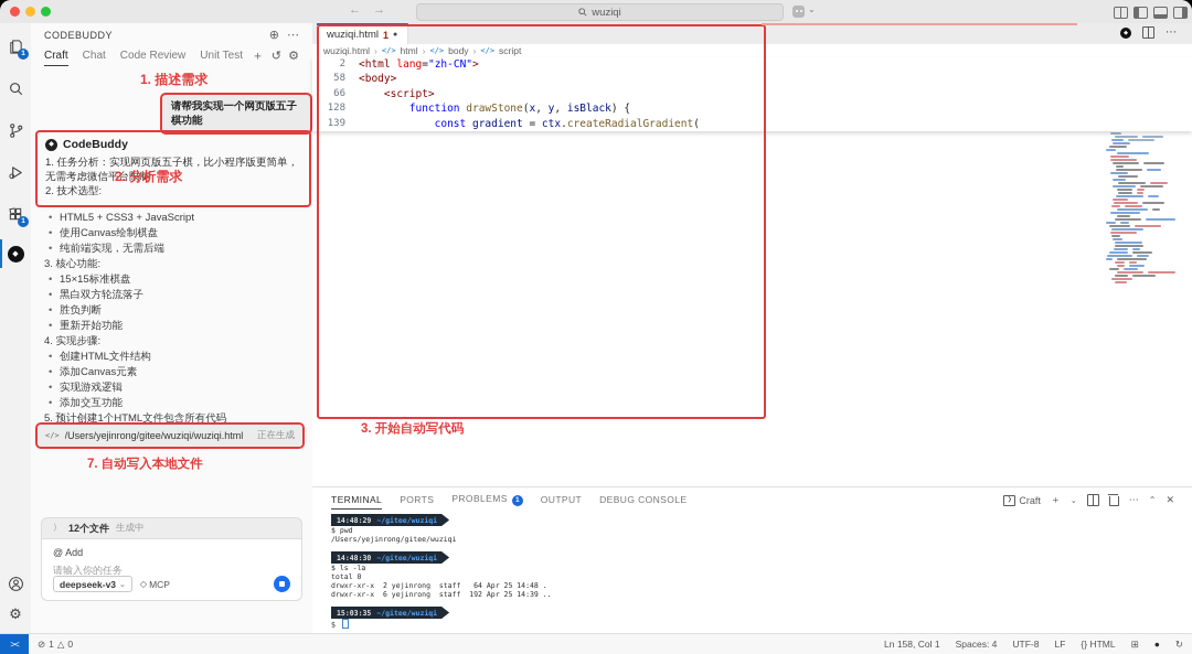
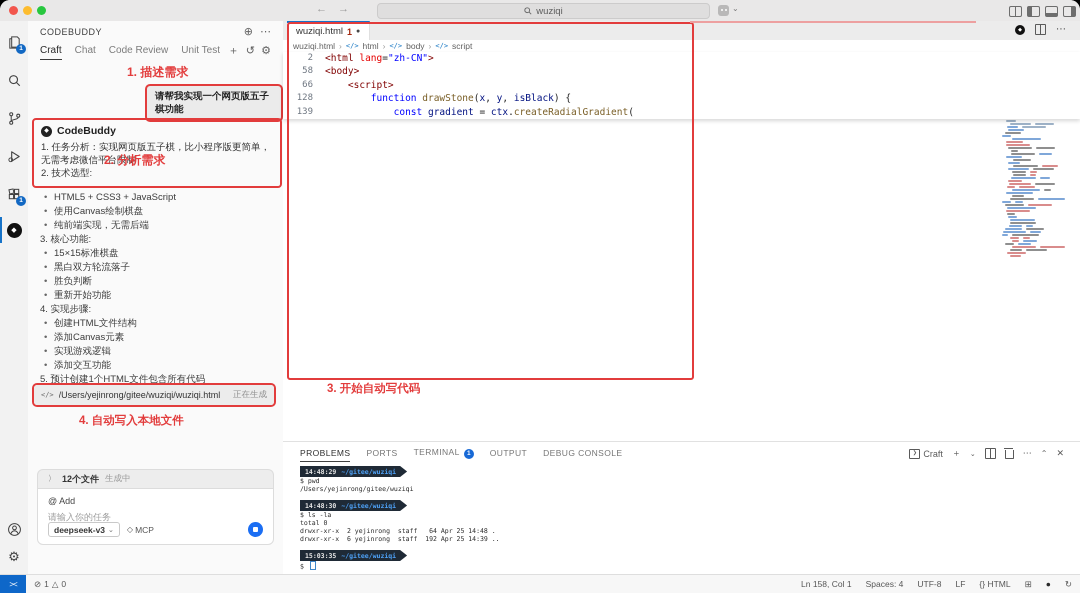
  ←
  →
  wuziqi
  ⌄
  ⚙
  CODEBUDDY
  ⊕
  ⋯
  Craft
  Chat
  Code Review
  Unit Test
  ＋
  ↺
  ⚙
  请帮我实现一个网页版五子棋功能
  CodeBuddy
  1. 任务分析：实现网页版五子棋，比小程序版更简单，无需考虑微信平台限制
  2. 技术选型:
  HTML5 + CSS3 + JavaScript
  使用Canvas绘制棋盘
  纯前端实现，无需后端
  3. 核心功能:
  15×15标准棋盘
  黑白双方轮流落子
  胜负判断
  重新开始功能
  4. 实现步骤:
  创建HTML文件结构
  添加Canvas元素
  实现游戏逻辑
  添加交互功能
  5. 预计创建1个HTML文件包含所有代码
  </>
  /Users/yejinrong/gitee/wuziqi/wuziqi.html
  正在生成
  〉
  12个文件
  生成中
  @ Add
  请输入你的任务
  deepseek-v3
  ◇
  MCP
  1. 描述需求
  2. 分析需求
- 7. 自动写入本地文件
+ 4. 自动写入本地文件
  wuziqi.html
  1
  ⋯
  wuziqi.html
  ›
  </>
  html
  ›
  </>
  body
  ›
  </>
  script
  2
  <html lang="zh-CN">
  58
  <body>
  66
  <script>
  128
  function drawStone(x, y, isBlack) {
  139
  const gradient = ctx.createRadialGradient(
- TERMINAL
+ PROBLEMS
  PORTS
- PROBLEMS
+ TERMINAL
  OUTPUT
  DEBUG CONSOLE
  Craft
  ＋
  ⋯
  ⌃
  ✕
  14:48:29
  ~/gitee/wuziqi
  $ pwd
  /Users/yejinrong/gitee/wuziqi
  14:48:30
  ~/gitee/wuziqi
  $ ls -la
  total 0
  drwxr-xr-x 2 yejinrong staff 64 Apr 25 14:48 .
  drwxr-xr-x 6 yejinrong staff 192 Apr 25 14:39 ..
  15:03:35
  ~/gitee/wuziqi
  $
  ><
  ⊘
  1
  △
  0
  Ln 158, Col 1
  Spaces: 4
  UTF-8
  LF
  {} HTML
  ⊞
  ●
  ↻
  3. 开始自动写代码
